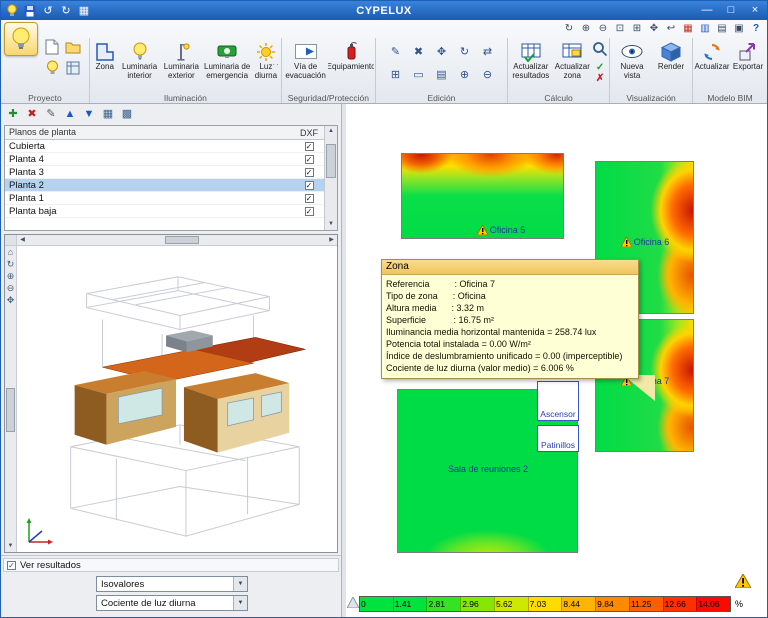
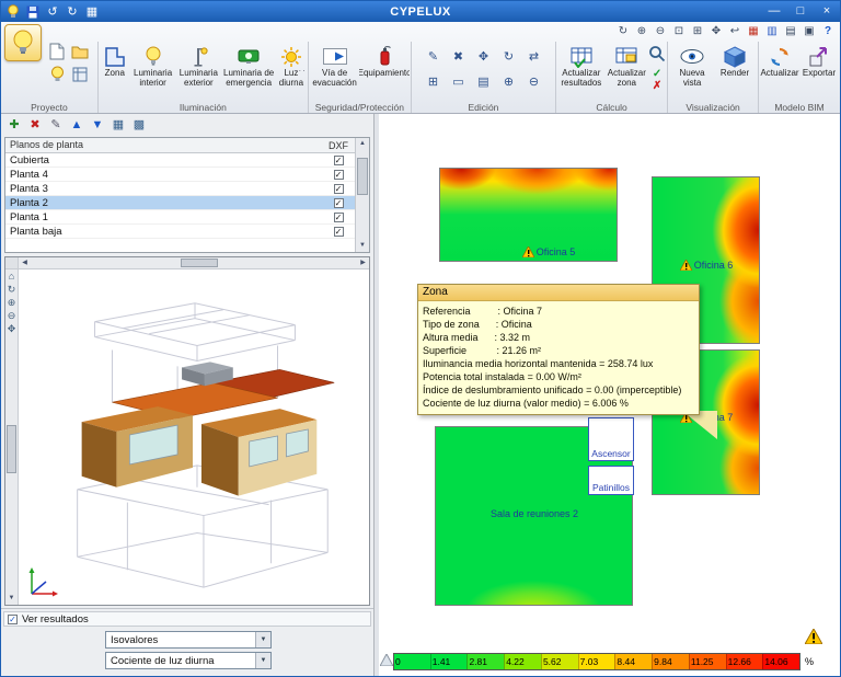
  ↺
  ↻
  ▦
  CYPELUX
  —
  □
  ×
  ↻
  ⊕
  ⊖
  ⊡
  ⊞
  ✥
  ↩
  ▦
  ▥
  ▤
  ▣
  ?
  Proyecto
  Zona
  Luminaria interior
  Luminaria exterior
  Luminaria de emergencia
  Luz diurna
  ···
  Iluminación
  Vía de evacuación
  Equipamiento
  Seguridad/Protección
  ✎
  ✖
  ✥
  ↻
  ⇄
  ⊞
  ▭
  ▤
  ⊕
  ⊖
  Edición
  Actualizar resultados
  Actualizar zona
  ✓
  ✗
  Cálculo
  Nueva vista
  Render
  Visualización
  Actualizar
  Exportar
  Modelo BIM
  ✚
  ✖
  ✎
  ▲
  ▼
  ▦
  ▩
  Planos de planta
  DXF
  Cubierta
  ✓
  Planta 4
  ✓
  Planta 3
  ✓
  Planta 2
  ✓
  Planta 1
  ✓
  Planta baja
  ✓
  ⌂
  ↻
  ⊕
  ⊖
  ✥
  ✓
  Ver resultados
  Isovalores
  Cociente de luz diurna
  Oficina 5
  Oficina 6
  Oficina 7
  Sala de reuniones 2
  Ascensor
  Patinillos
  Zona
  Referencia : Oficina 7
  Tipo de zona : Oficina
  Altura media : 3.32 m
- Superficie : 16.75 m²
+ Superficie : 21.26 m²
  Iluminancia media horizontal mantenida = 258.74 lux
  Potencia total instalada = 0.00 W/m²
  Índice de deslumbramiento unificado = 0.00 (imperceptible)
  Cociente de luz diurna (valor medio) = 6.006 %
  0
  1.41
  2.81
- 2.96
+ 4.22
  5.62
  7.03
  8.44
  9.84
  11.25
  12.66
  14.06
  %
